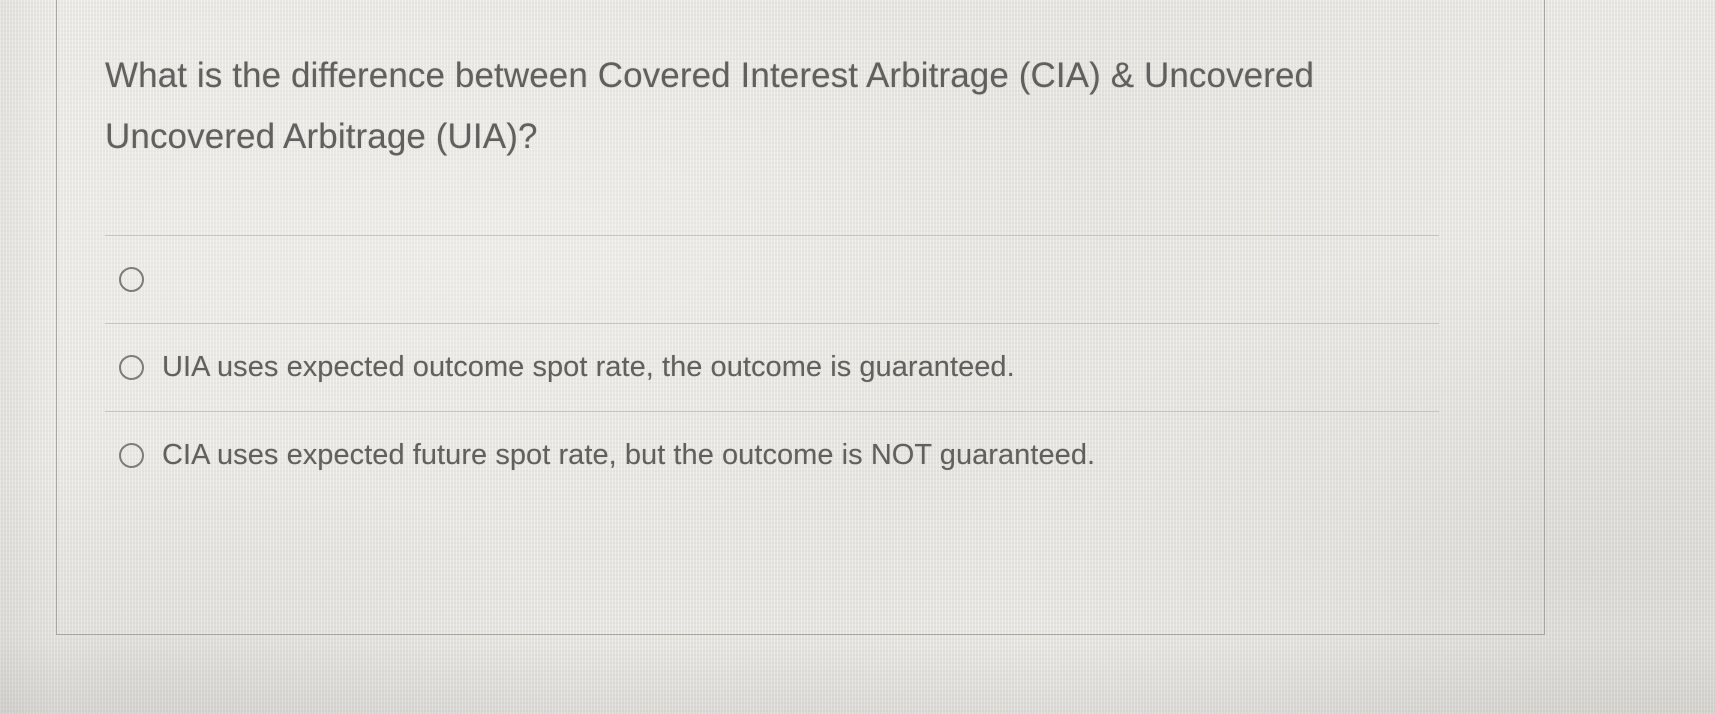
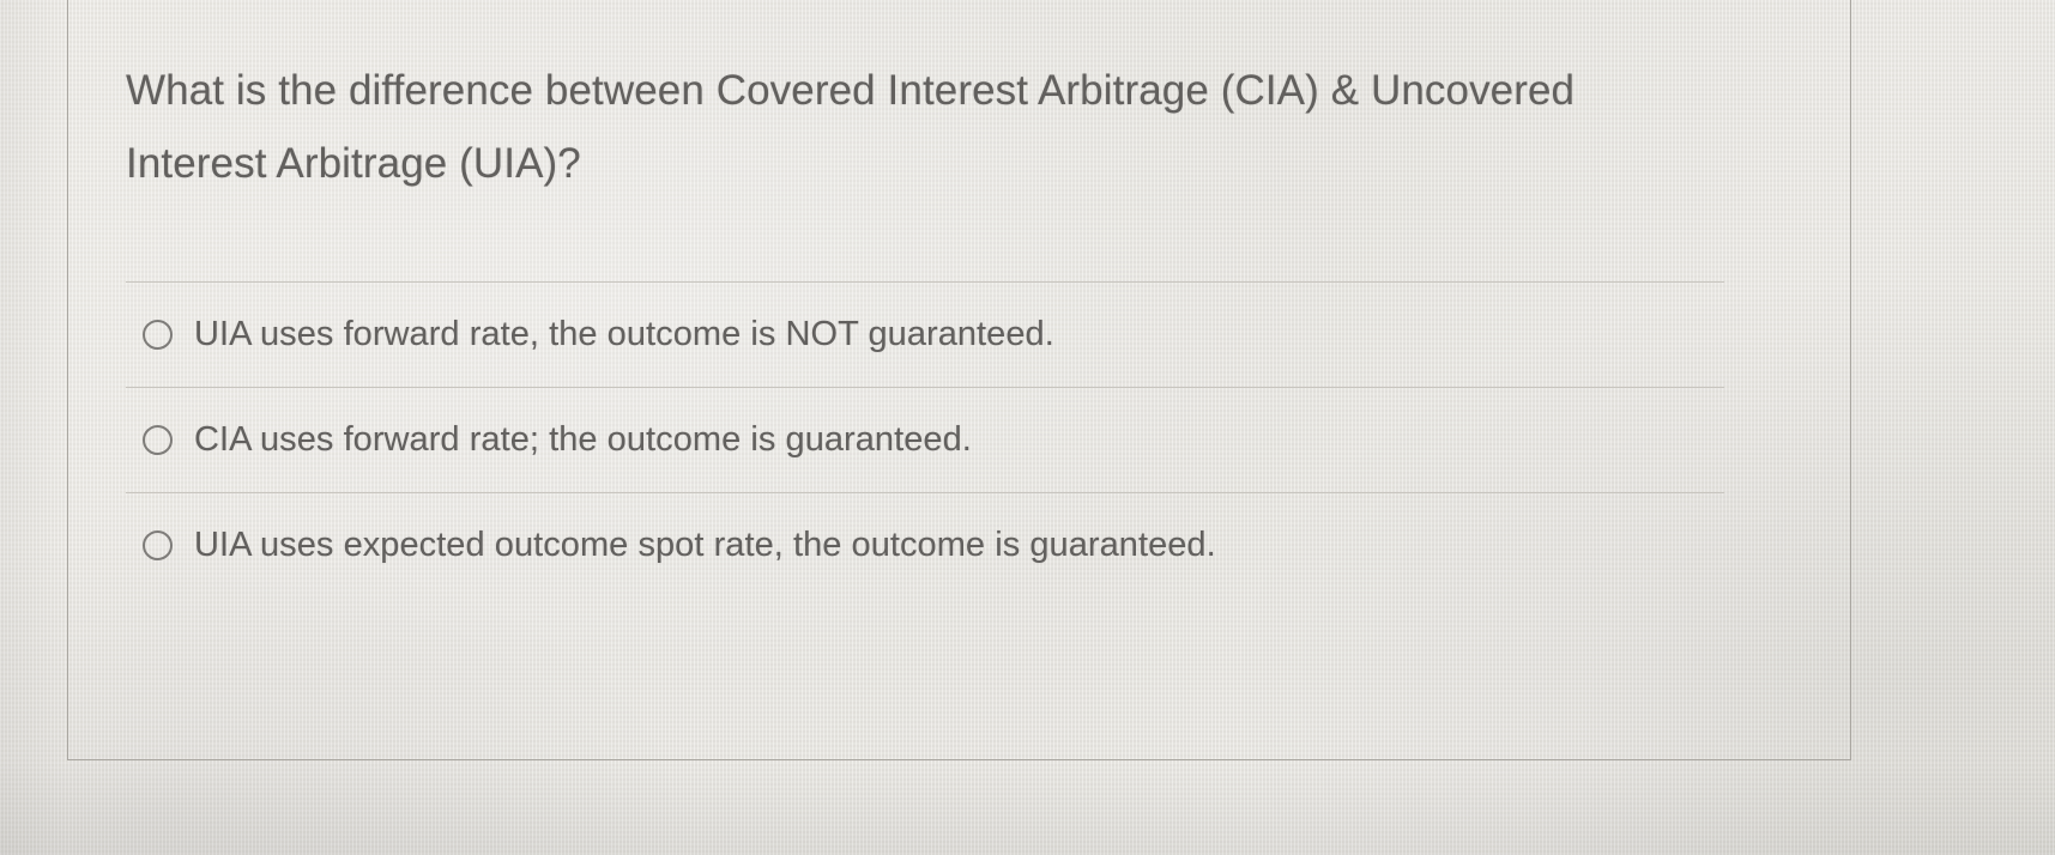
- What is the difference between Covered Interest Arbitrage (CIA) & Uncovered Uncovered Arbitrage (UIA)?
+ What is the difference between Covered Interest Arbitrage (CIA) & Uncovered Interest Arbitrage (UIA)?
+ UIA uses forward rate, the outcome is NOT guaranteed.
+ CIA uses forward rate; the outcome is guaranteed.
  UIA uses expected outcome spot rate, the outcome is guaranteed.
- CIA uses expected future spot rate, but the outcome is NOT guaranteed.
